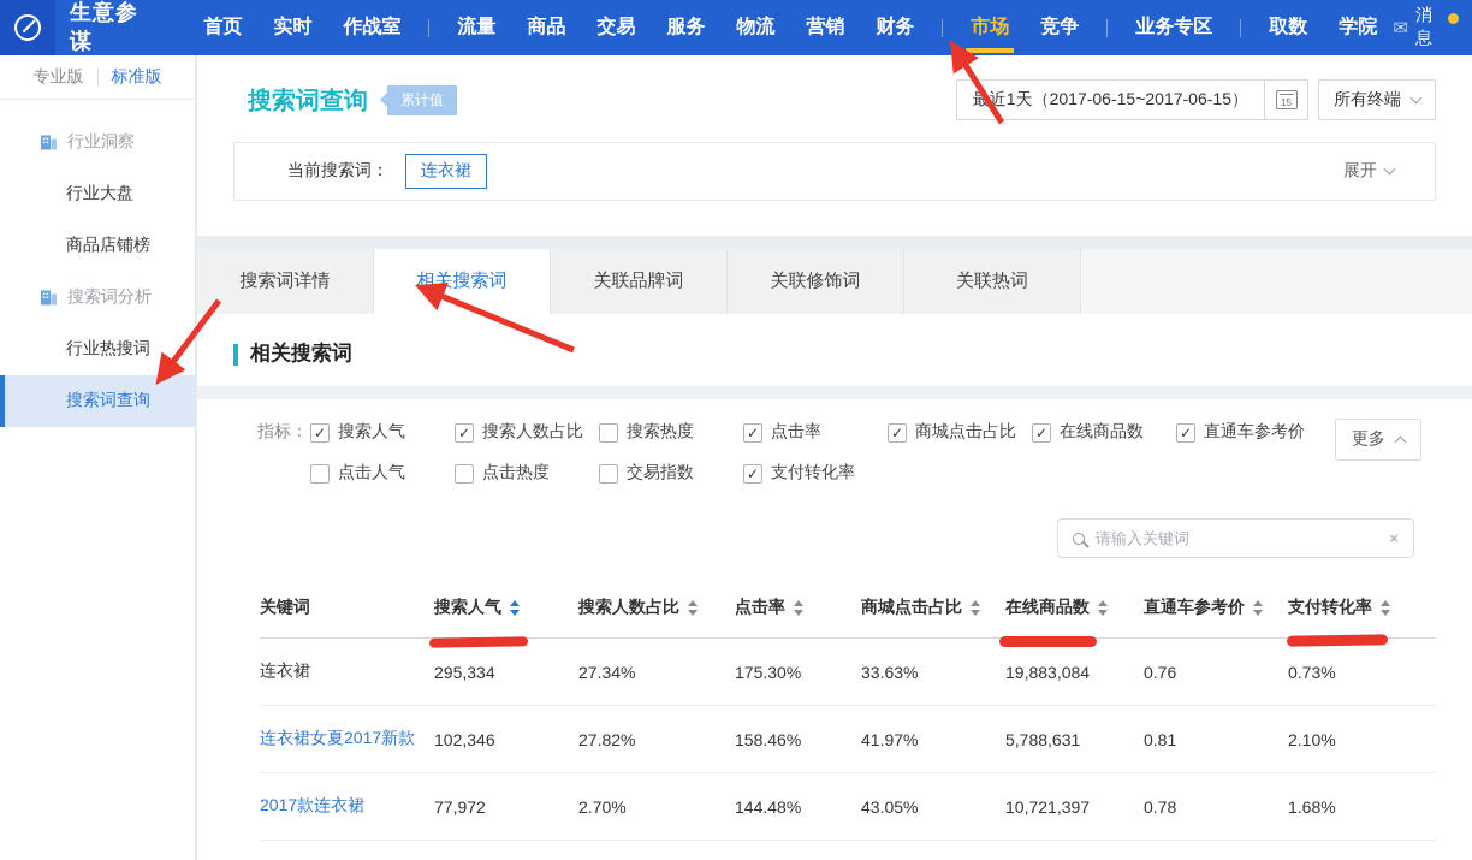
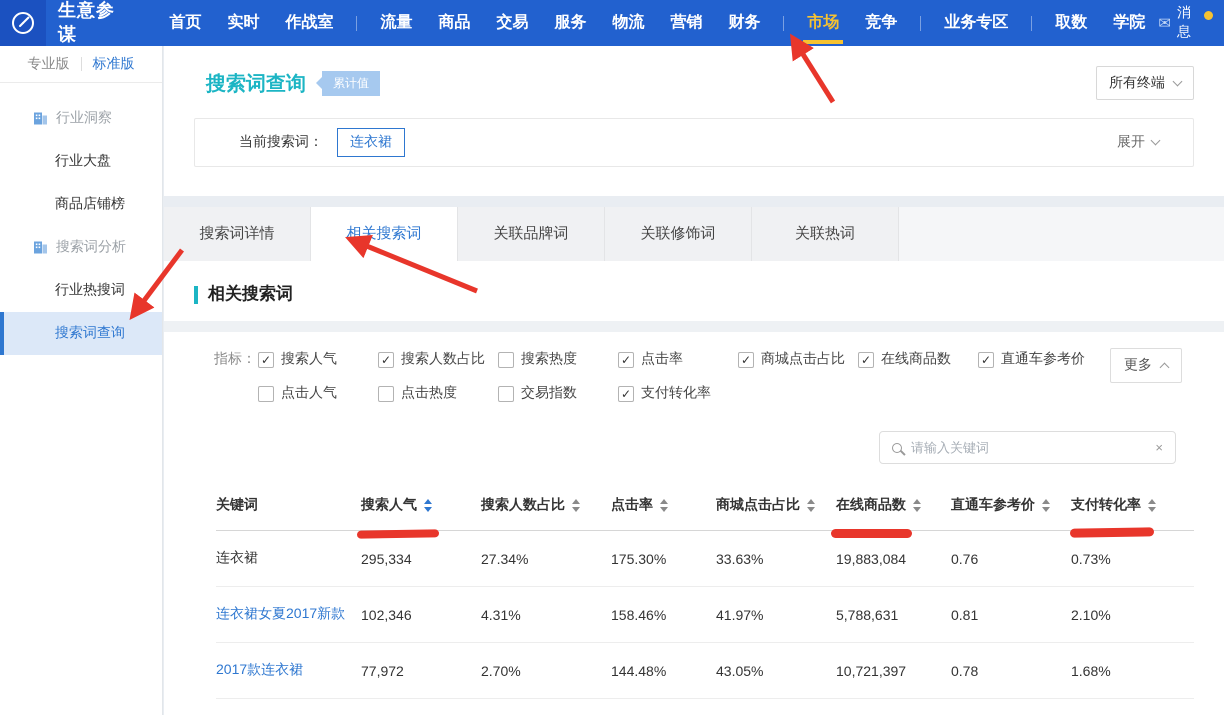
  生意参谋
  首页
  实时
  作战室
  流量
  商品
  交易
  服务
  物流
  营销
  财务
  市场
  竞争
  业务专区
  取数
  学院
  ✉
  消息
  专业版
  标准版
  行业洞察
  行业大盘
  商品店铺榜
  搜索词分析
  行业热搜词
  搜索词查询
  搜索词查询
  累计值
- 最近1天（2017-06-15~2017-06-15）
- 15
  所有终端
  当前搜索词：
  连衣裙
  展开
  搜索词详情
  相关搜索词
  关联品牌词
  关联修饰词
  关联热词
  相关搜索词
  指标：
  ✓
  搜索人气
  ✓
  搜索人数占比
  搜索热度
  ✓
  点击率
  ✓
  商城点击占比
  ✓
  在线商品数
  ✓
  直通车参考价
  点击人气
  点击热度
  交易指数
  ✓
  支付转化率
  更多
  请输入关键词
  ×
  关键词	搜索人气	搜索人数占比	点击率	商城点击占比	在线商品数	直通车参考价	支付转化率
  连衣裙	295,334	27.34%	175.30%	33.63%	19,883,084	0.76	0.73%
- 连衣裙女夏2017新款	102,346	27.82%	158.46%	41.97%	5,788,631	0.81	2.10%
+ 连衣裙女夏2017新款	102,346	4.31%	158.46%	41.97%	5,788,631	0.81	2.10%
  2017款连衣裙	77,972	2.70%	144.48%	43.05%	10,721,397	0.78	1.68%
